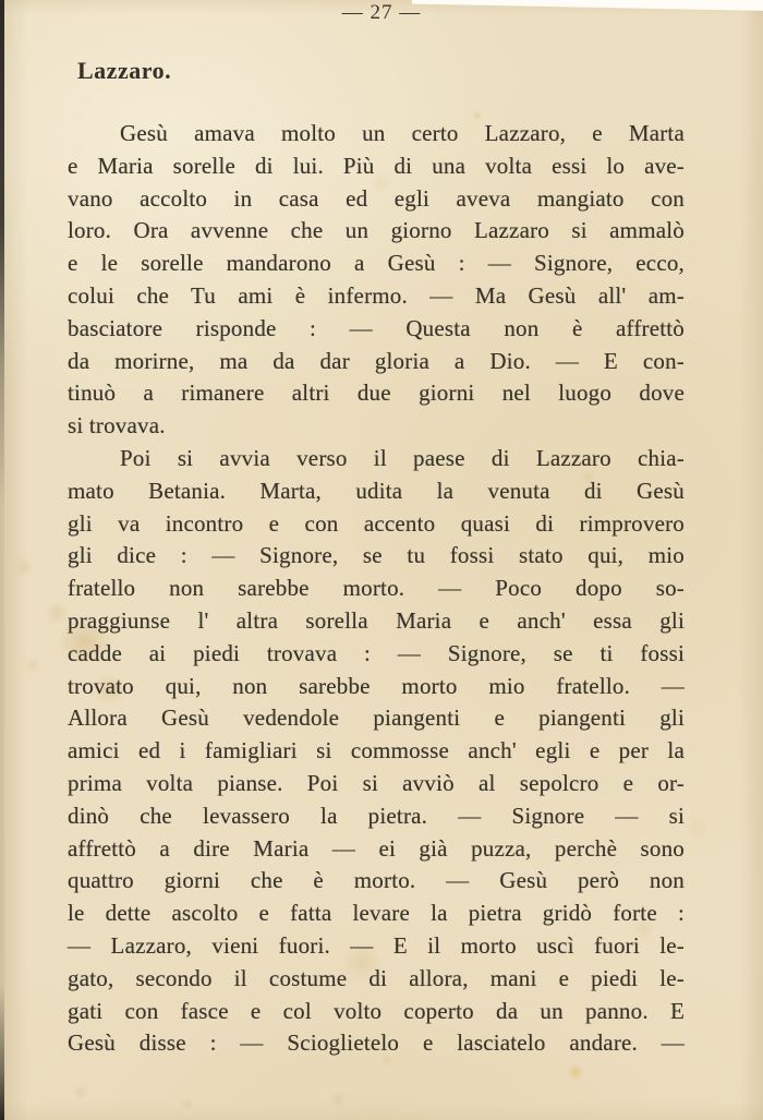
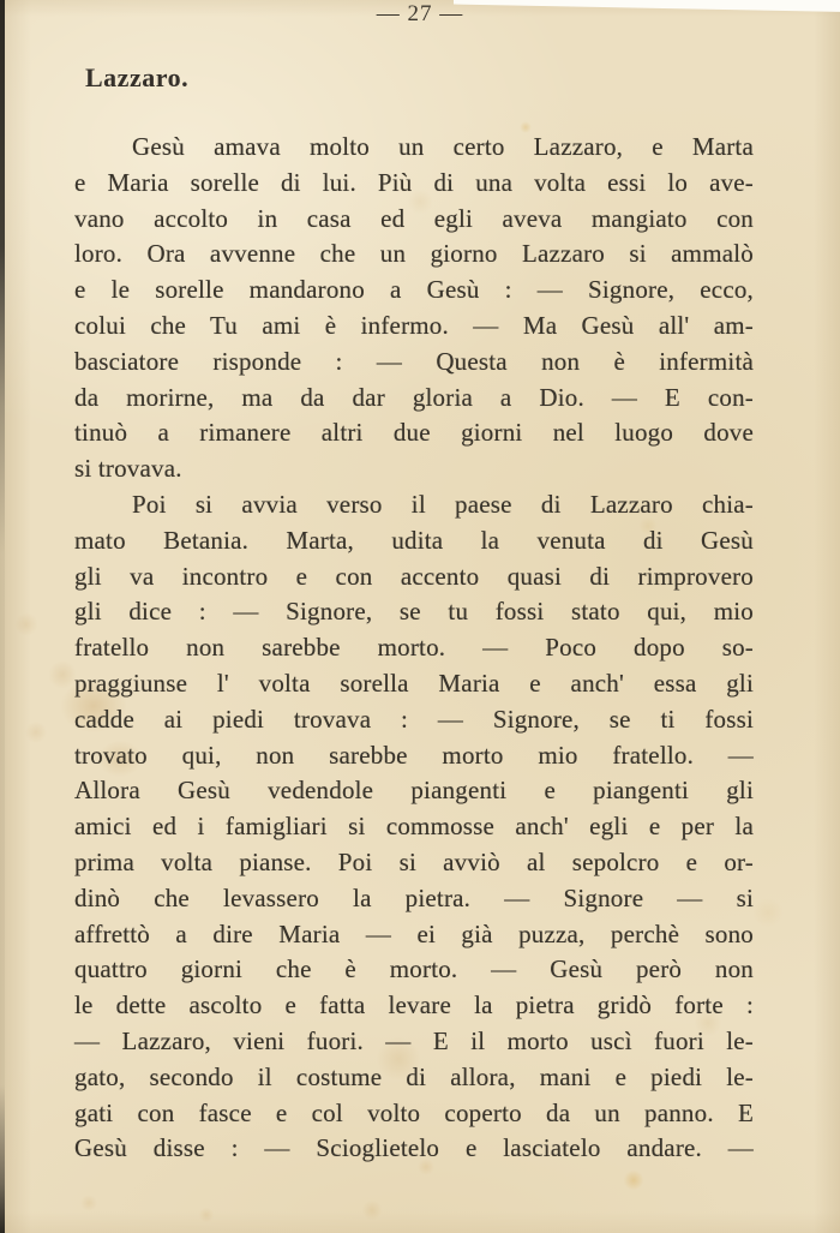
  — 27 —
  Lazzaro.
  Gesù amava molto un certo Lazzaro, e Marta
  e Maria sorelle di lui. Più di una volta essi lo ave-
  vano accolto in casa ed egli aveva mangiato con
  loro. Ora avvenne che un giorno Lazzaro si ammalò
  e le sorelle mandarono a Gesù : — Signore, ecco,
  colui che Tu ami è infermo. — Ma Gesù all' am-
- basciatore risponde : — Questa non è affrettò
+ basciatore risponde : — Questa non è infermità
  da morirne, ma da dar gloria a Dio. — E con-
  tinuò a rimanere altri due giorni nel luogo dove
  si trovava.
  Poi si avvia verso il paese di Lazzaro chia-
  mato Betania. Marta, udita la venuta di Gesù
  gli va incontro e con accento quasi di rimprovero
  gli dice : — Signore, se tu fossi stato qui, mio
  fratello non sarebbe morto. — Poco dopo so-
- praggiunse l' altra sorella Maria e anch' essa gli
+ praggiunse l' volta sorella Maria e anch' essa gli
  cadde ai piedi trovava : — Signore, se ti fossi
  trovato qui, non sarebbe morto mio fratello. —
  Allora Gesù vedendole piangenti e piangenti gli
  amici ed i famigliari si commosse anch' egli e per la
  prima volta pianse. Poi si avviò al sepolcro e or-
  dinò che levassero la pietra. — Signore — si
  affrettò a dire Maria — ei già puzza, perchè sono
  quattro giorni che è morto. — Gesù però non
  le dette ascolto e fatta levare la pietra gridò forte :
  — Lazzaro, vieni fuori. — E il morto uscì fuori le-
  gato, secondo il costume di allora, mani e piedi le-
  gati con fasce e col volto coperto da un panno. E
  Gesù disse : — Scioglietelo e lasciatelo andare. —
